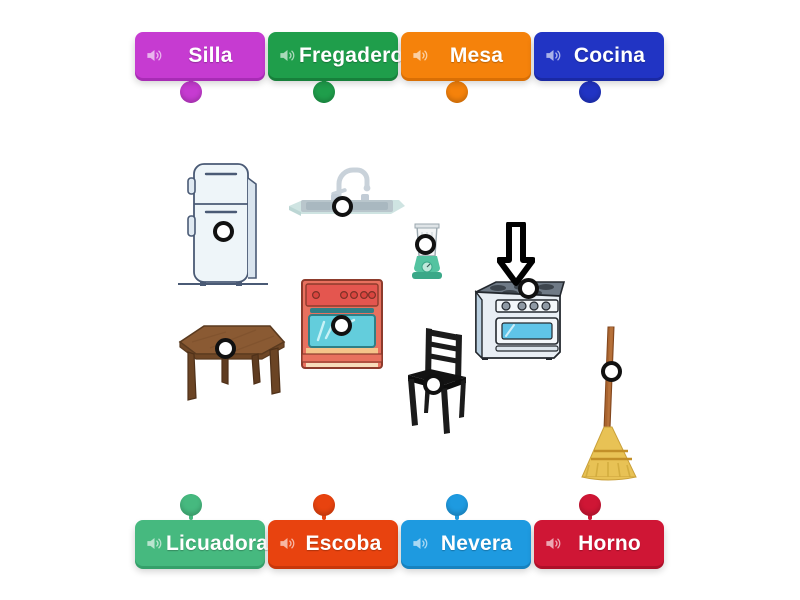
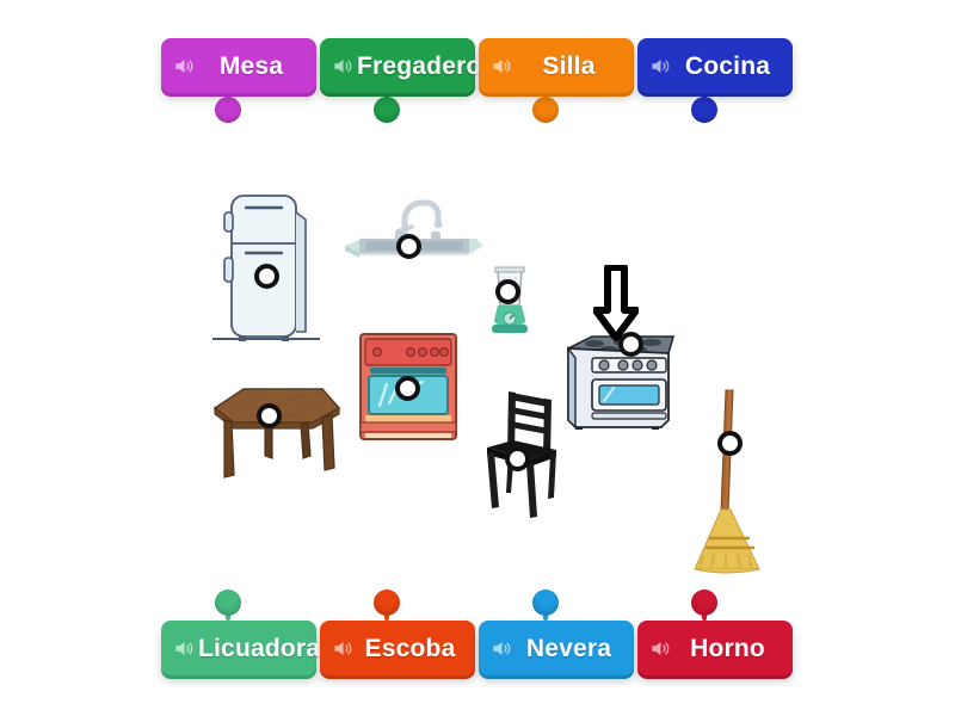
- Silla
+ Mesa
  Fregadero
- Mesa
+ Silla
  Cocina
  Licuadora
  Escoba
  Nevera
  Horno
